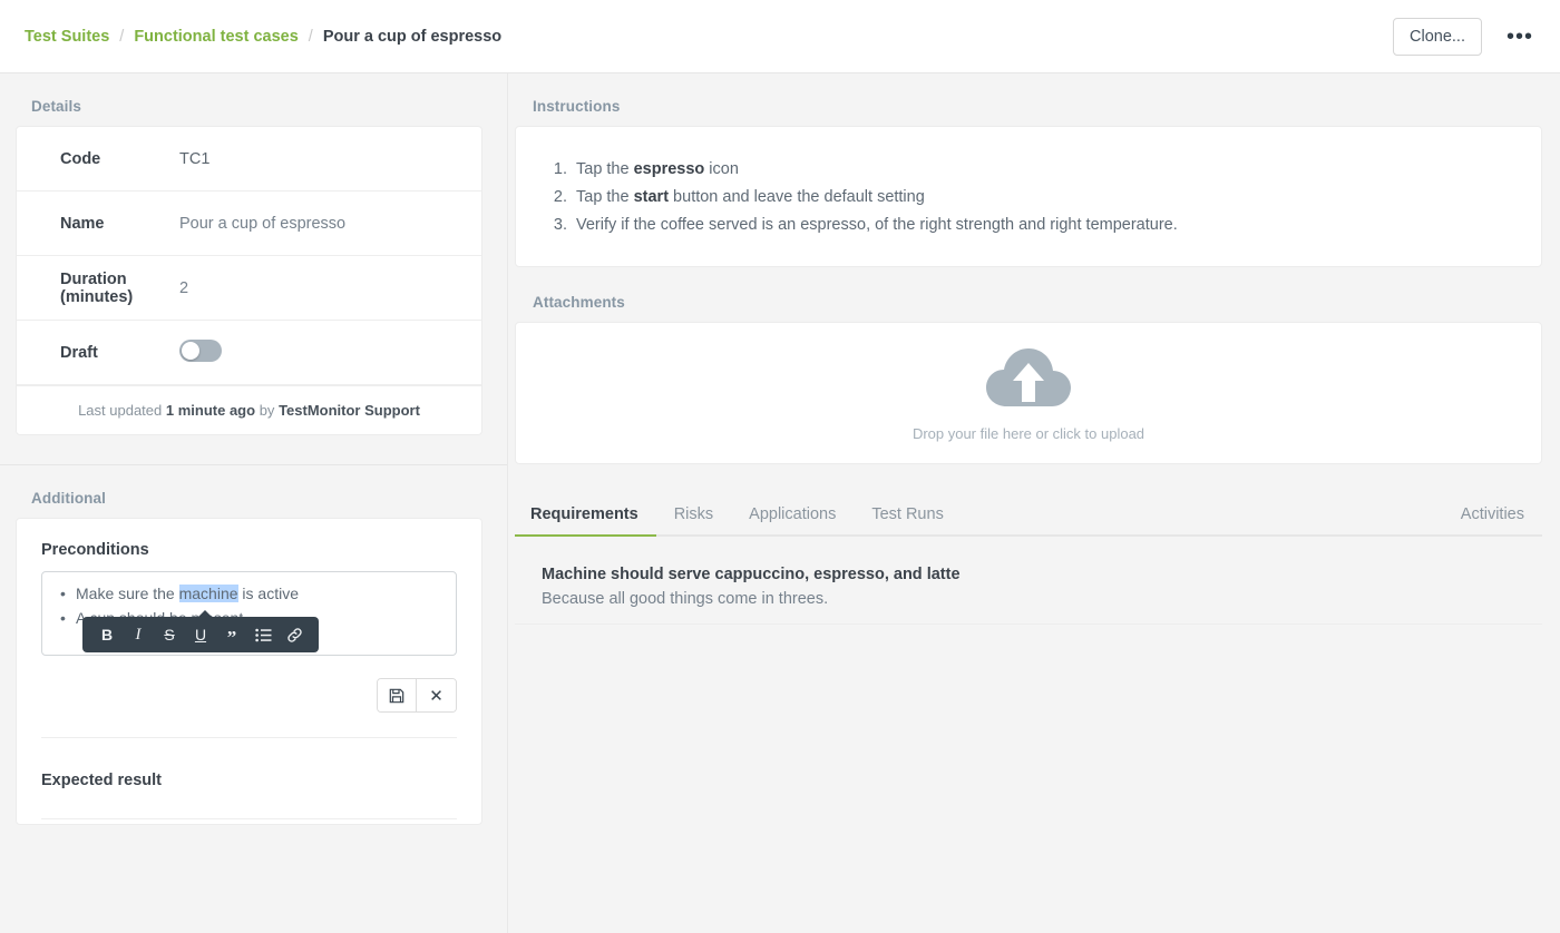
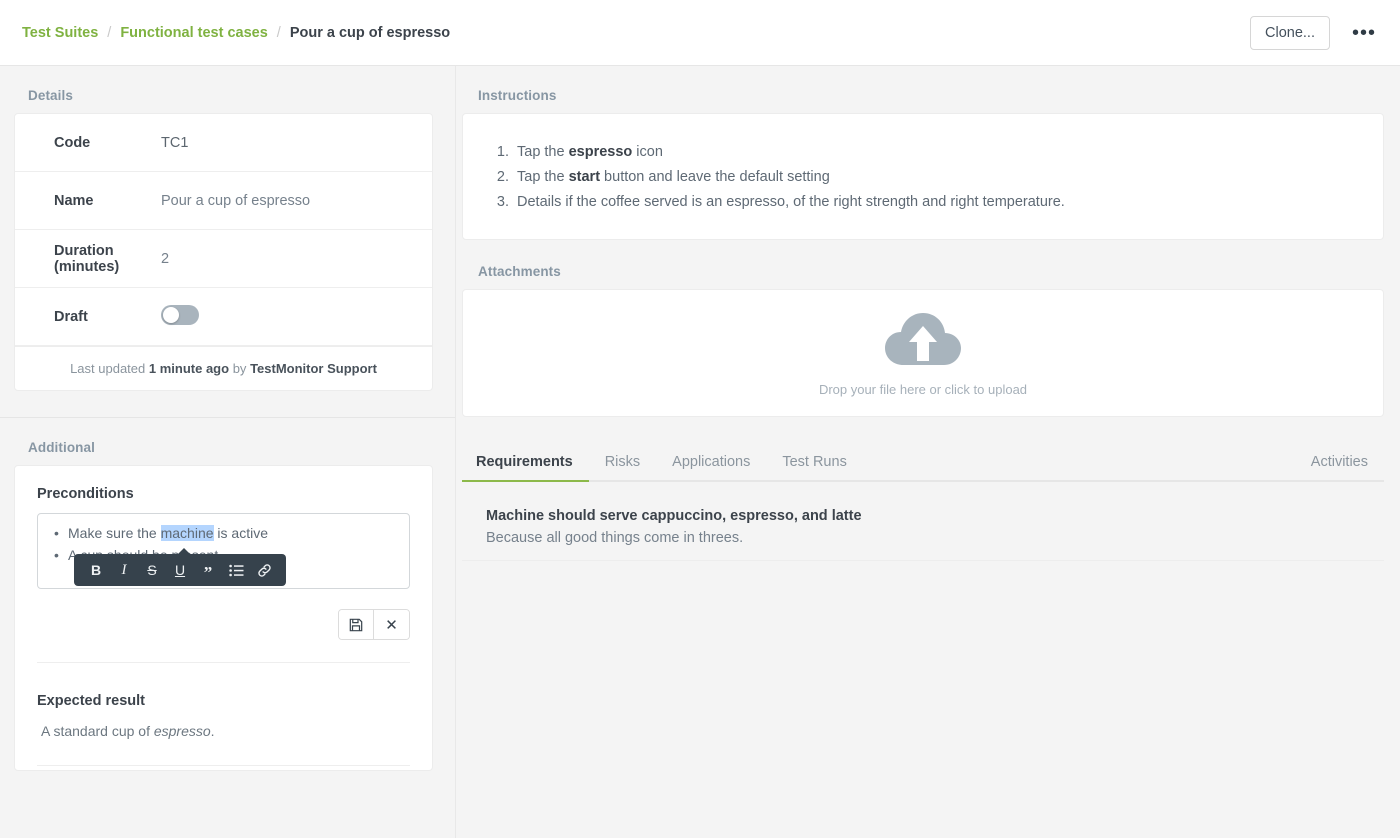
  Test Suites
  /
  Functional test cases
  /
  Pour a cup of espresso
  Clone...
  •••
  Details
  Code
  TC1
  Name
  Pour a cup of espresso
  Duration (minutes)
  2
  Draft
  Last updated 1 minute ago by TestMonitor Support
  Additional
  Preconditions
  Make sure the machine is active
  B
  I
  S
  U
  ”
  ✕
  Expected result
+ A standard cup of espresso.
  Instructions
  Tap the espresso icon
  Tap the start button and leave the default setting
- Verify if the coffee served is an espresso, of the right strength and right temperature.
+ Details if the coffee served is an espresso, of the right strength and right temperature.
  Attachments
  Drop your file here or click to upload
  Requirements
  Risks
  Applications
  Test Runs
  Activities
  Machine should serve cappuccino, espresso, and latte
  Because all good things come in threes.
